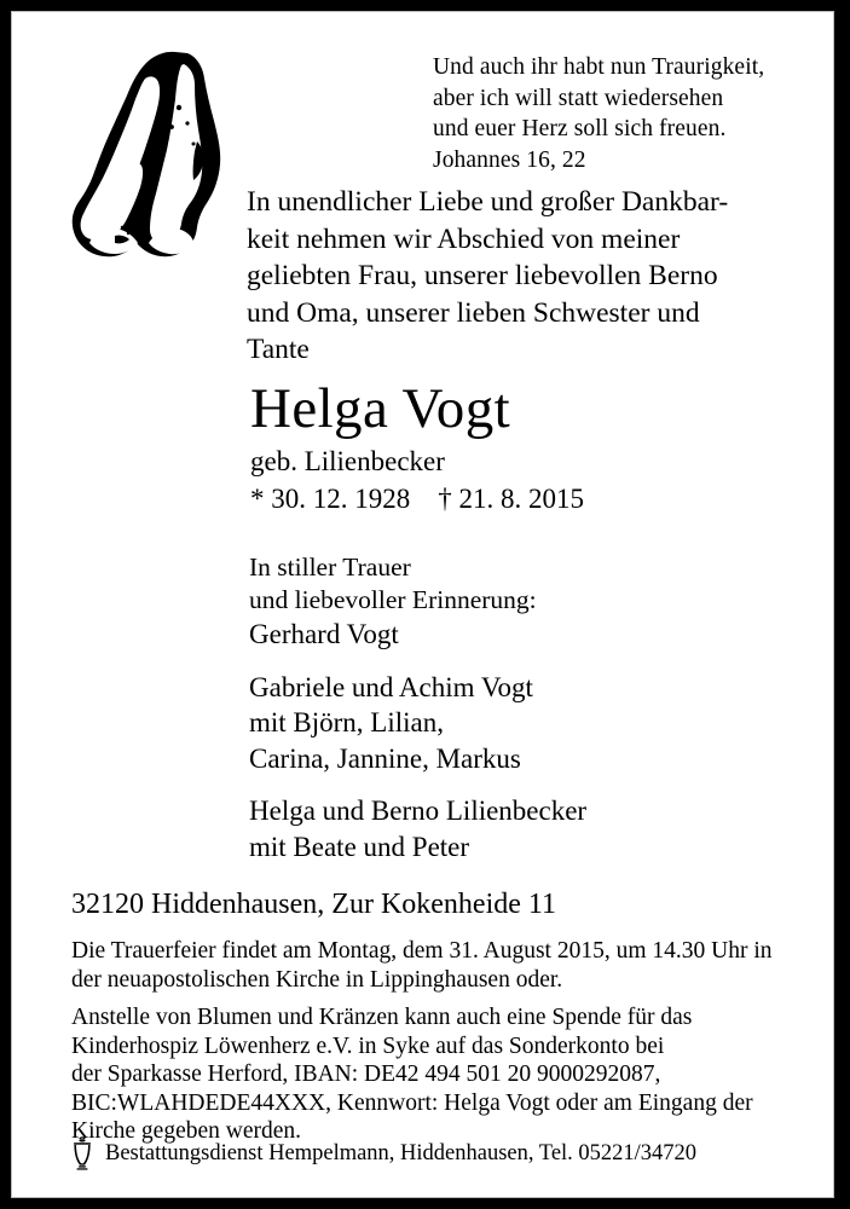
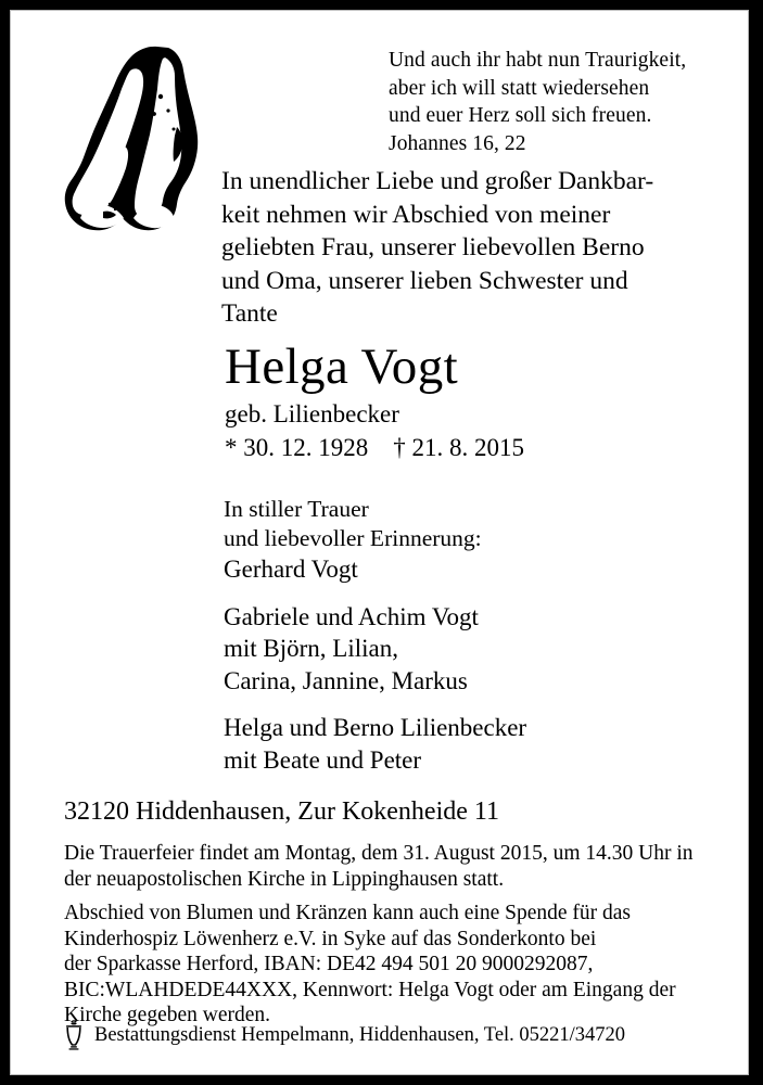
  Und auch ihr habt nun Traurigkeit,
  aber ich will statt wiedersehen
  und euer Herz soll sich freuen.
  Johannes 16, 22
  In unendlicher Liebe und großer Dankbar-
  keit nehmen wir Abschied von meiner
  geliebten Frau, unserer liebevollen Berno
  und Oma, unserer lieben Schwester und
  Tante
  Helga Vogt
  geb. Lilienbecker
  * 30. 12. 1928 † 21. 8. 2015
  In stiller Trauer
  und liebevoller Erinnerung:
  Gerhard Vogt
  Gabriele und Achim Vogt
  mit Björn, Lilian,
  Carina, Jannine, Markus
  Helga und Berno Lilienbecker
  mit Beate und Peter
  32120 Hiddenhausen, Zur Kokenheide 11
  Die Trauerfeier findet am Montag, dem 31. August 2015, um 14.30 Uhr in
- der neuapostolischen Kirche in Lippinghausen oder.
+ der neuapostolischen Kirche in Lippinghausen statt.
- Anstelle von Blumen und Kränzen kann auch eine Spende für das
+ Abschied von Blumen und Kränzen kann auch eine Spende für das
  Kinderhospiz Löwenherz e.V. in Syke auf das Sonderkonto bei
  der Sparkasse Herford, IBAN: DE42 494 501 20 9000292087,
  BIC:WLAHDEDE44XXX, Kennwort: Helga Vogt oder am Eingang der
  Kirche gegeben werden.
  Bestattungsdienst Hempelmann, Hiddenhausen, Tel. 05221/34720
